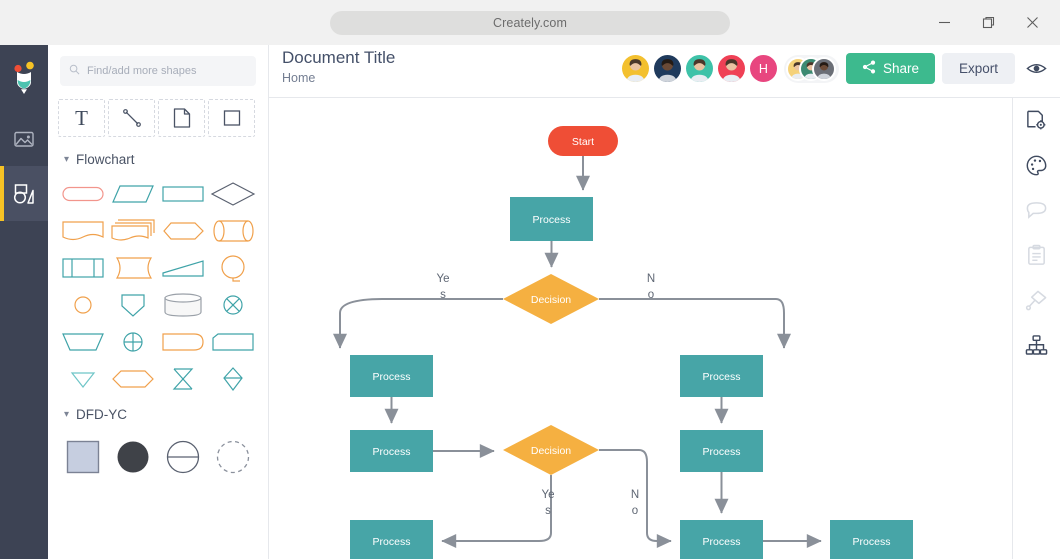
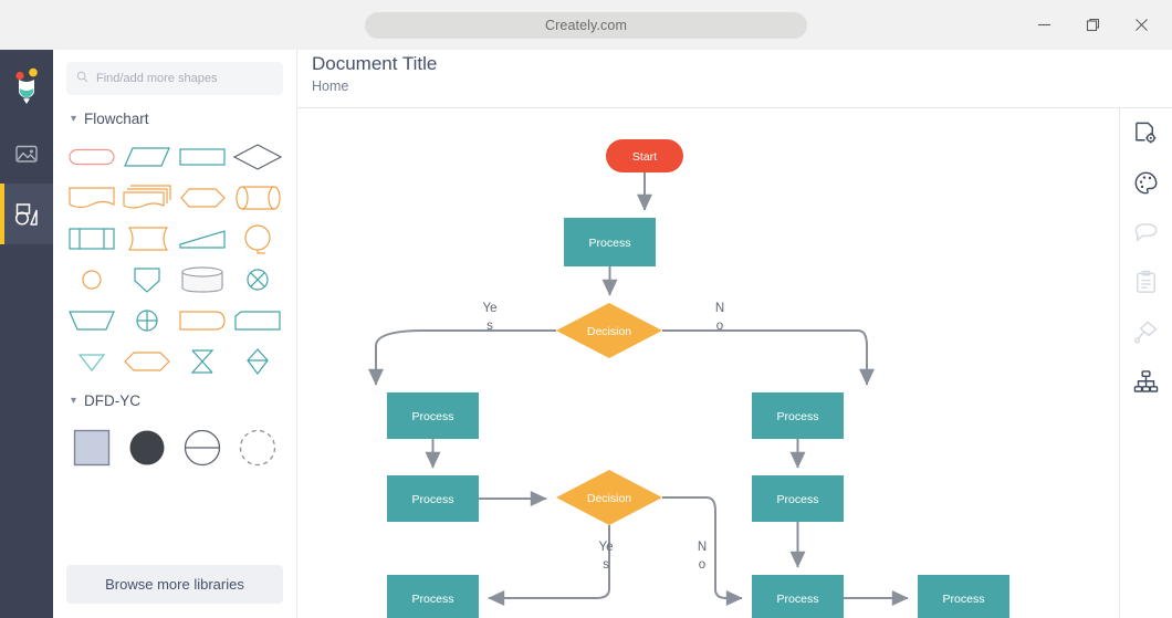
  Creately.com
  Find/add more shapes
- T
  ▾
  Flowchart
  ▾
  DFD-YC
+ Browse more libraries
  Document Title
  Home
- H
- Share
- Export
  Start
  Process
  Decision
  Process
  Process
  Process
  Process
  Decision
  Process
  Process
  Process
  Ye s
  N o
  Ye s
  N o
